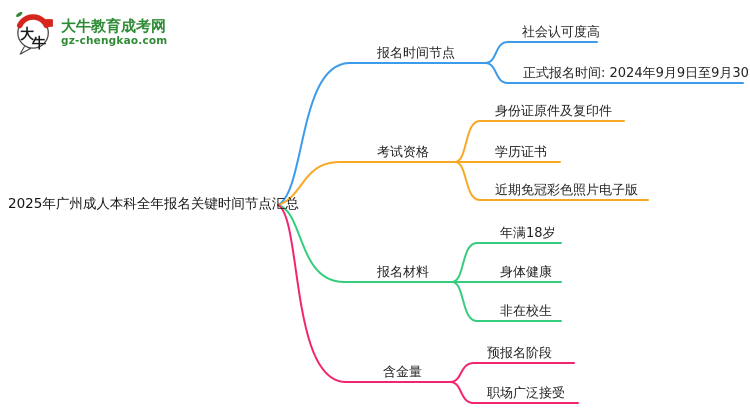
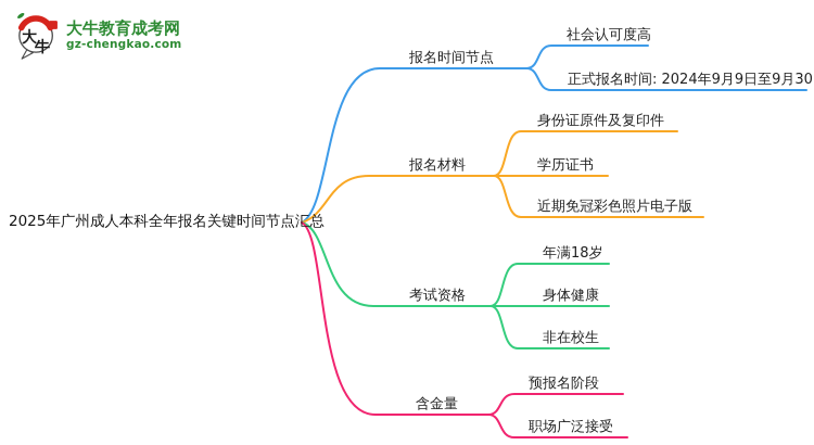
  大
  牛
  大牛教育成考网
  gz-chengkao.com
  2025年广州成人本科全年报名关键时间节点汇总
  报名时间节点
  社会认可度高
  正式报名时间: 2024年9月9日至9月30
- 考试资格
+ 报名材料
  身份证原件及复印件
  学历证书
  近期免冠彩色照片电子版
- 报名材料
+ 考试资格
  年满18岁
  身体健康
  非在校生
  含金量
  预报名阶段
  职场广泛接受
